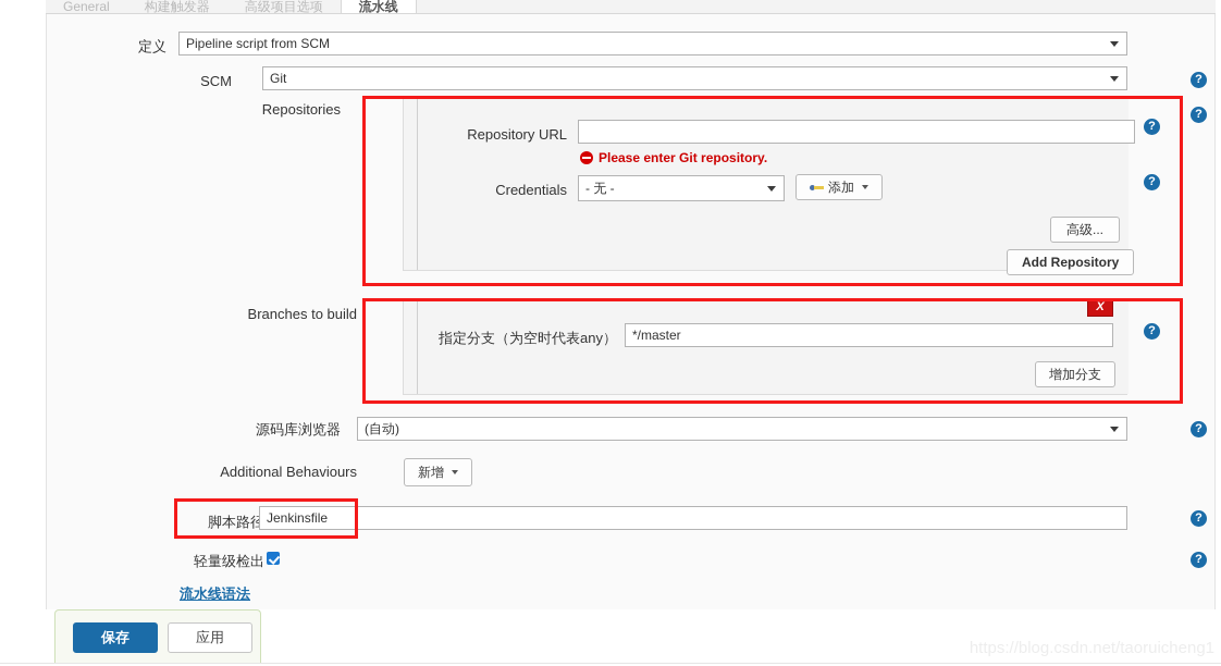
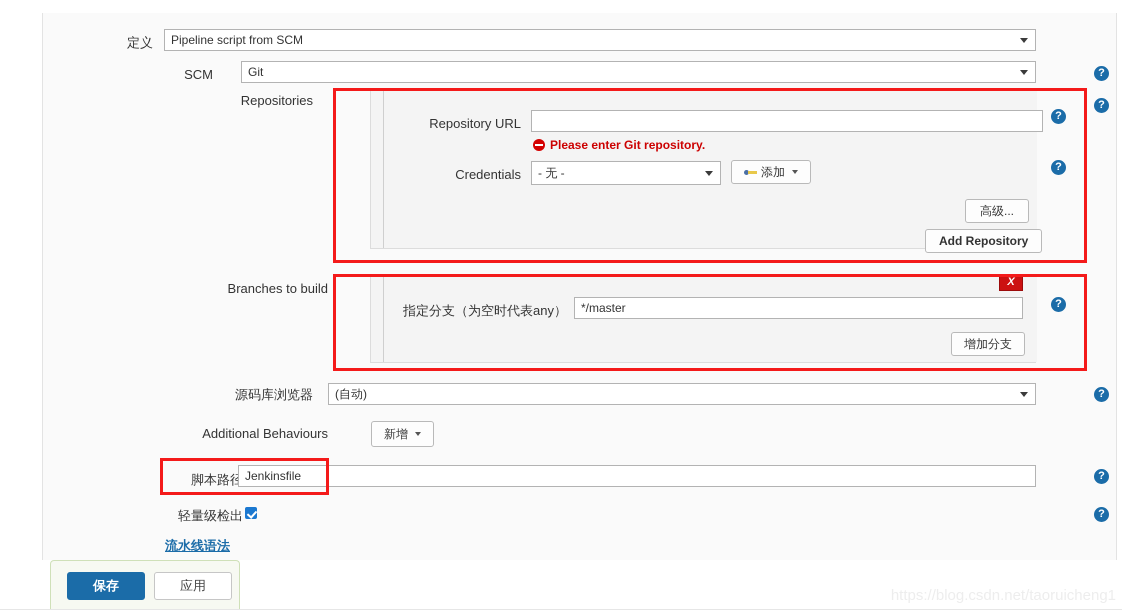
- General
- 构建触发器
- 高级项目选项
- 流水线
  定义
  Pipeline script from SCM
  SCM
  Git
  Repositories
  Repository URL
  Please enter Git repository.
  Credentials
  - 无 -
  添加
  高级...
  Add Repository
  Branches to build
  指定分支（为空时代表any）
  */master
  X
  增加分支
  源码库浏览器
  (自动)
  Additional Behaviours
  新增
  脚本路径
  Jenkinsfile
  轻量级检出
  流水线语法
  ?
  ?
  ?
  ?
  ?
  ?
  ?
  ?
  保存
  应用
